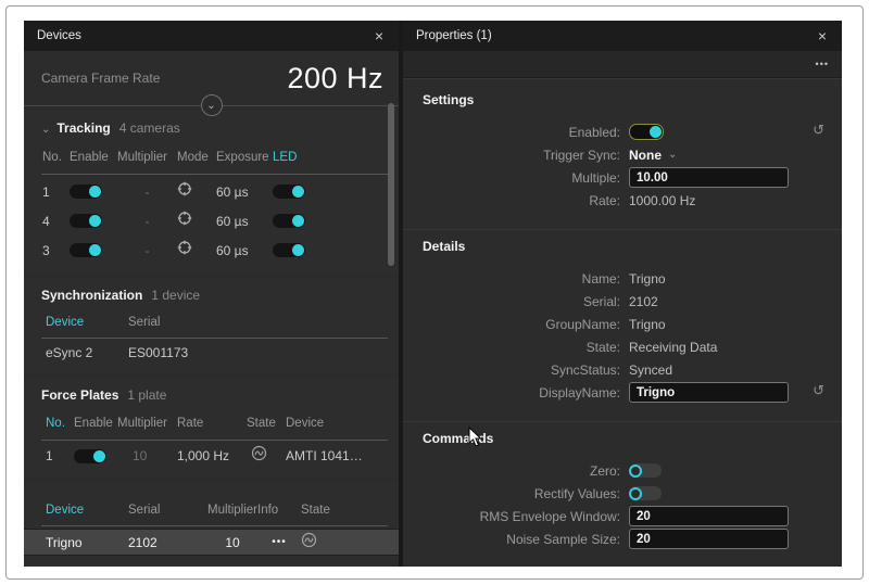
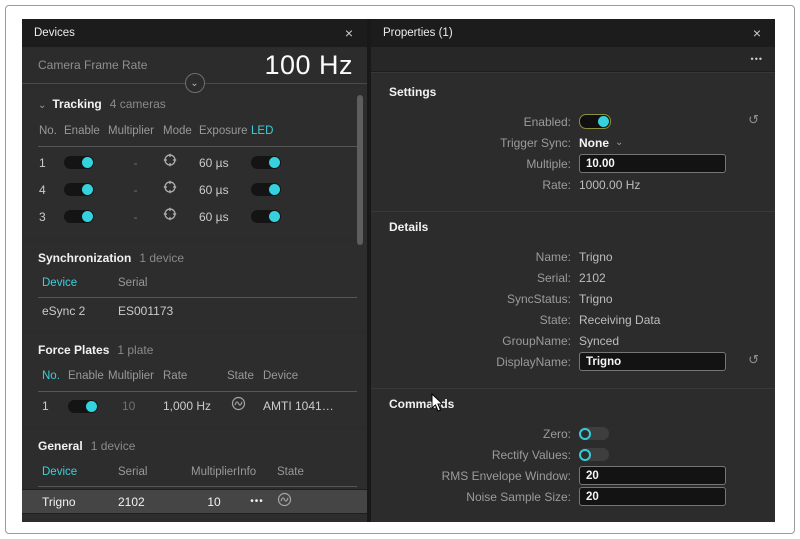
  Devices
  ×
  Camera Frame Rate
- 200 Hz
+ 100 Hz
  ⌄
  ⌄ Tracking 4 cameras
  No.
  Enable
  Multiplier
  Mode
  Exposure
  LED
  1
  -
  60 µs
  4
  -
  60 µs
  3
  -
  60 µs
  Synchronization 1 device
  Device
  Serial
  eSync 2
  ES001173
  Force Plates 1 plate
  No.
  Enable
  Multiplier
  Rate
  State
  Device
  1
  10
  1,000 Hz
  AMTI 1041…
+ General 1 device
  Device
  Serial
  Multiplier
  Info
  State
  Trigno
  2102
  10
  •••
  Properties (1)
  ×
  •••
  Settings
  Enabled:
  ↺
  Trigger Sync:
  None
  ⌄
  Multiple:
  10.00
  Rate:
  1000.00 Hz
  Details
  Name:
  Trigno
  Serial:
  2102
- GroupName:
+ SyncStatus:
  Trigno
  State:
  Receiving Data
- SyncStatus:
+ GroupName:
  Synced
  DisplayName:
  Trigno
  ↺
  Commads
  Zero:
  Rectify Values:
  RMS Envelope Window:
  20
  Noise Sample Size:
  20
